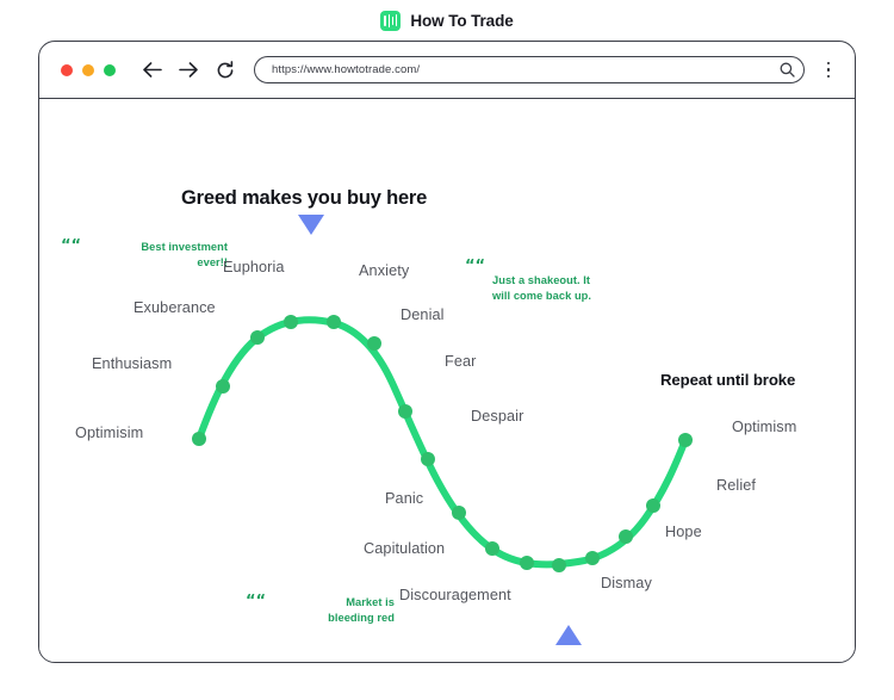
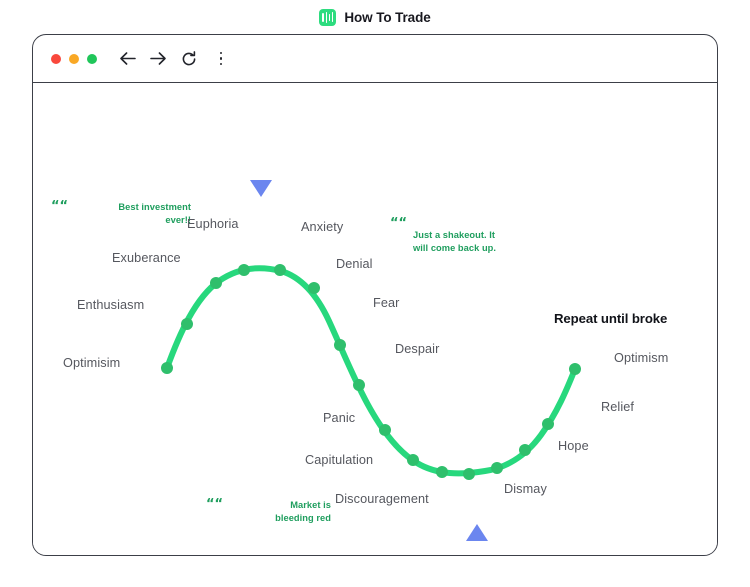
  How To Trade
- https://www.howtotrade.com/
- Greed makes you buy here
  Repeat until broke
  ““
  Best investment
  ever!!
  ““
  Just a shakeout. It
  will come back up.
  ““
  Market is
  bleeding red
  Optimisim
  Enthusiasm
  Exuberance
  Euphoria
  Anxiety
  Denial
  Fear
  Despair
  Panic
  Capitulation
  Discouragement
  Dismay
  Hope
  Relief
  Optimism
